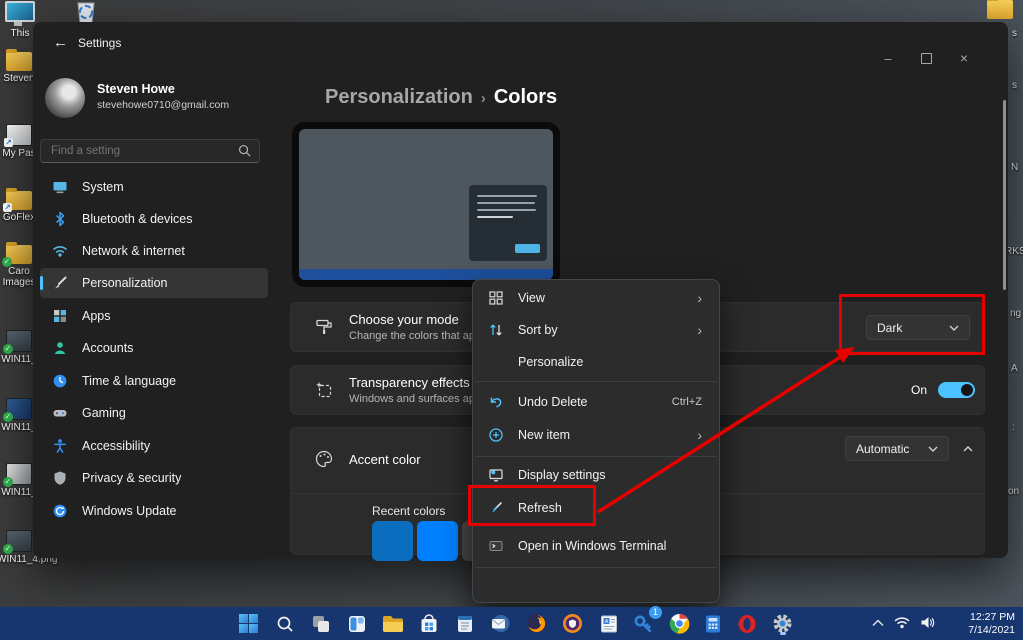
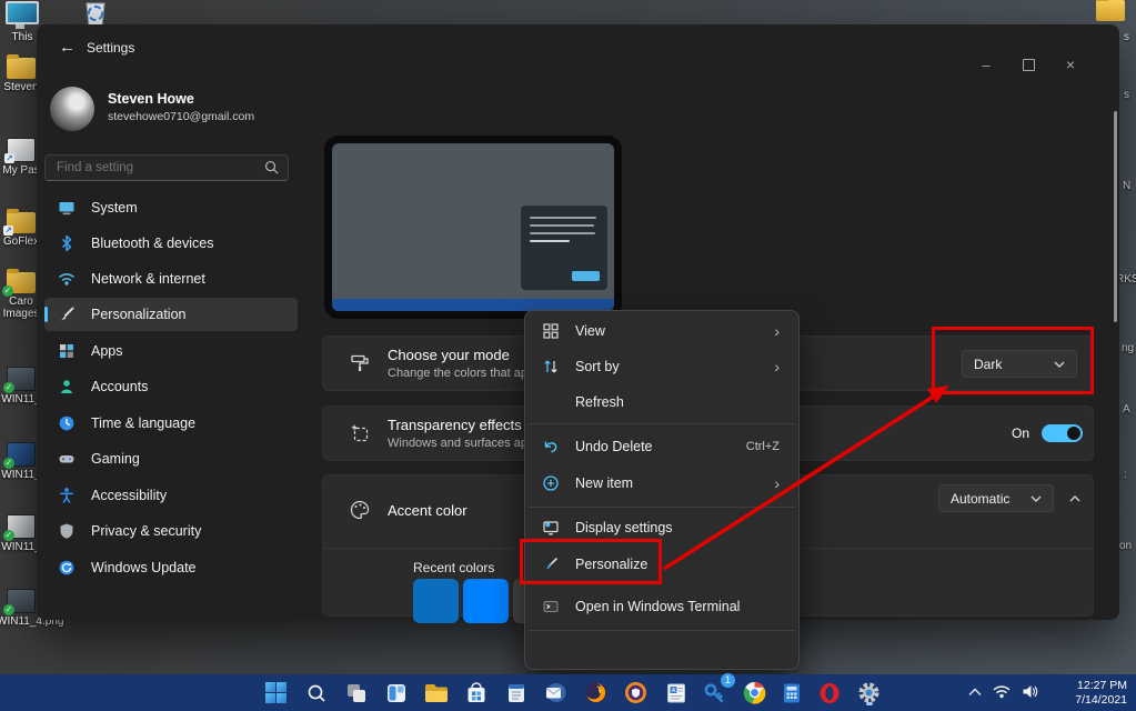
  This
  Steven
  ↗
  My Pa
  ↗
  GoFle
  ✓
  Caro Image
  ✓
  WIN11
  ✓
  WIN11
  ✓
  WIN11
  ✓
  WIN11_4.
  s
  s
  N
  RKS
  ng
  A
  :
  on
  ←
  Settings
  –
  ×
  Steven Howe
  stevehowe0710@gmail.com
  Find a setting
  System
  Bluetooth & devices
  Network & internet
  Personalization
  Apps
  Accounts
  Time & language
  Gaming
  Accessibility
  Privacy & security
  Windows Update
- Personalization › Colors
  Choose your mode
  Change the colors that a
  Dark
  Transparency effects
  Windows and surfaces a
  On
  Accent color
  Recent colors
  Automatic
  View
  ›
  Sort by
  ›
- Personalize
+ Refresh
  Undo Delete
  Ctrl+Z
  New item
  ›
  Display settings
- Refresh
+ Personalize
  Open in Windows Terminal
  1
  12:27 PM
  7/14/2021
